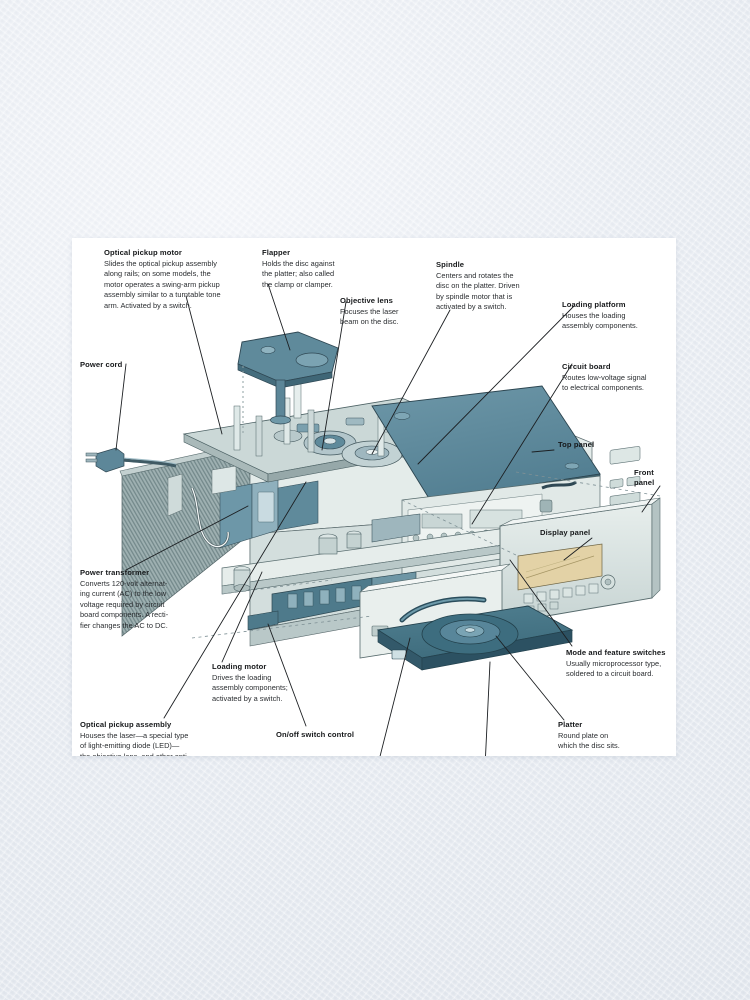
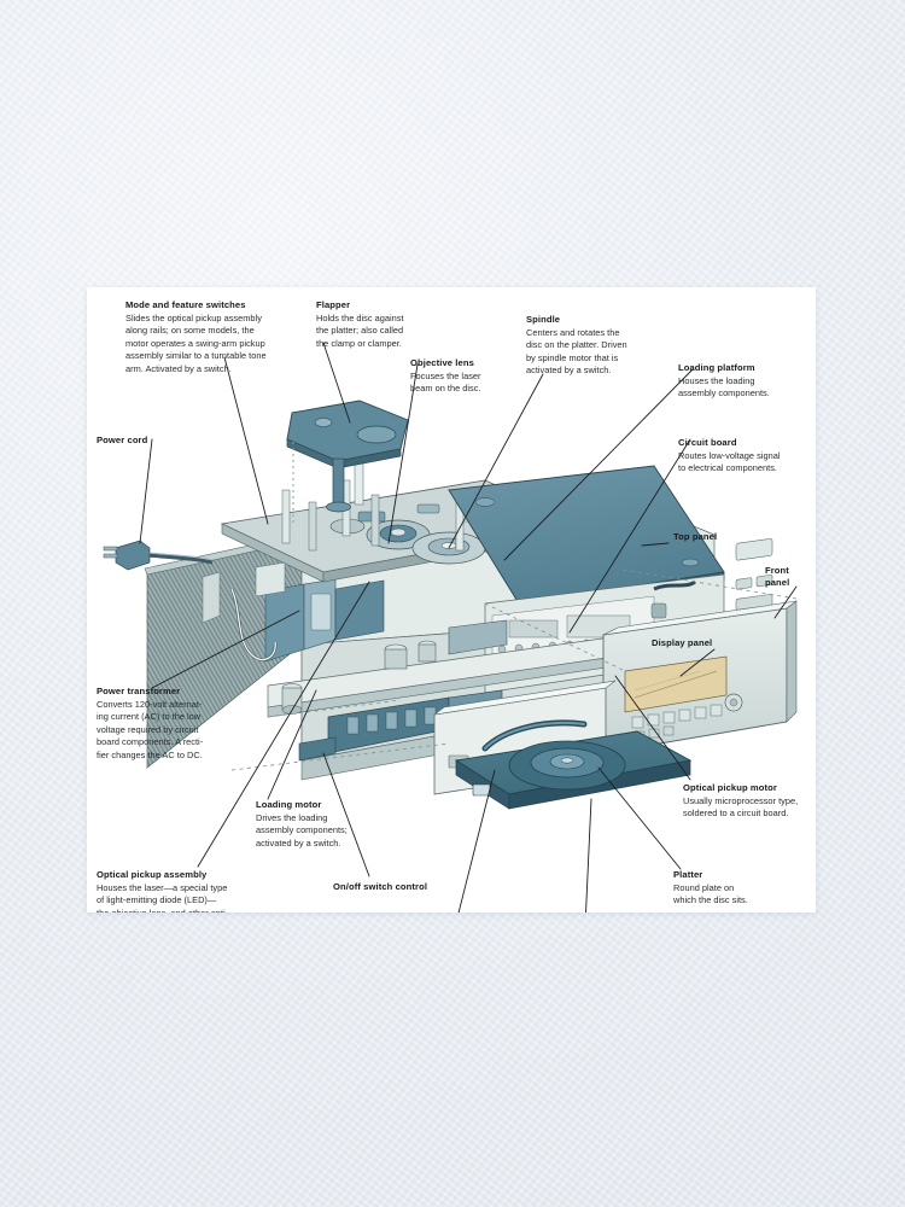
- Optical pickup motor
+ Mode and feature switches
  Slides the optical pickup assembly
  along rails; on some models, the
  motor operates a swing-arm pickup
  assembly similar to a turntable tone
  arm. Activated by a switch.
  Flapper
  Holds the disc against
  the platter; also called
  the clamp or clamper.
  Objective lens
  Focuses the laser
  beam on the disc.
  Spindle
  Centers and rotates the
  disc on the platter. Driven
  by spindle motor that is
  activated by a switch.
  Loading platform
  Houses the loading
  assembly components.
  Circuit board
  Routes low-voltage signal
  to electrical components.
  Top panel
  Front
  panel
  Display panel
  Power cord
  Power transformer
  Converts 120-volt alternat-
  ing current (AC) to the low
  voltage required by circuit
  board components. A recti-
  fier changes the AC to DC.
  Optical pickup assembly
  Houses the laser—a special type
  of light-emitting diode (LED)—
  Loading motor
  Drives the loading
  assembly components;
  activated by a switch.
  On/off switch control
- Mode and feature switches
+ Optical pickup motor
  Usually microprocessor type,
  soldered to a circuit board.
  Platter
  Round plate on
  which the disc sits.
